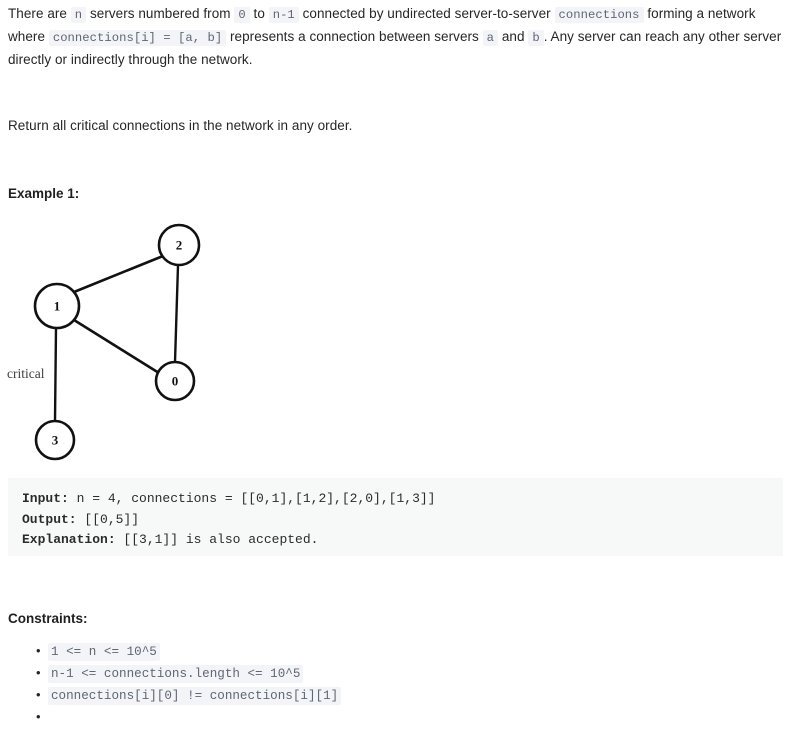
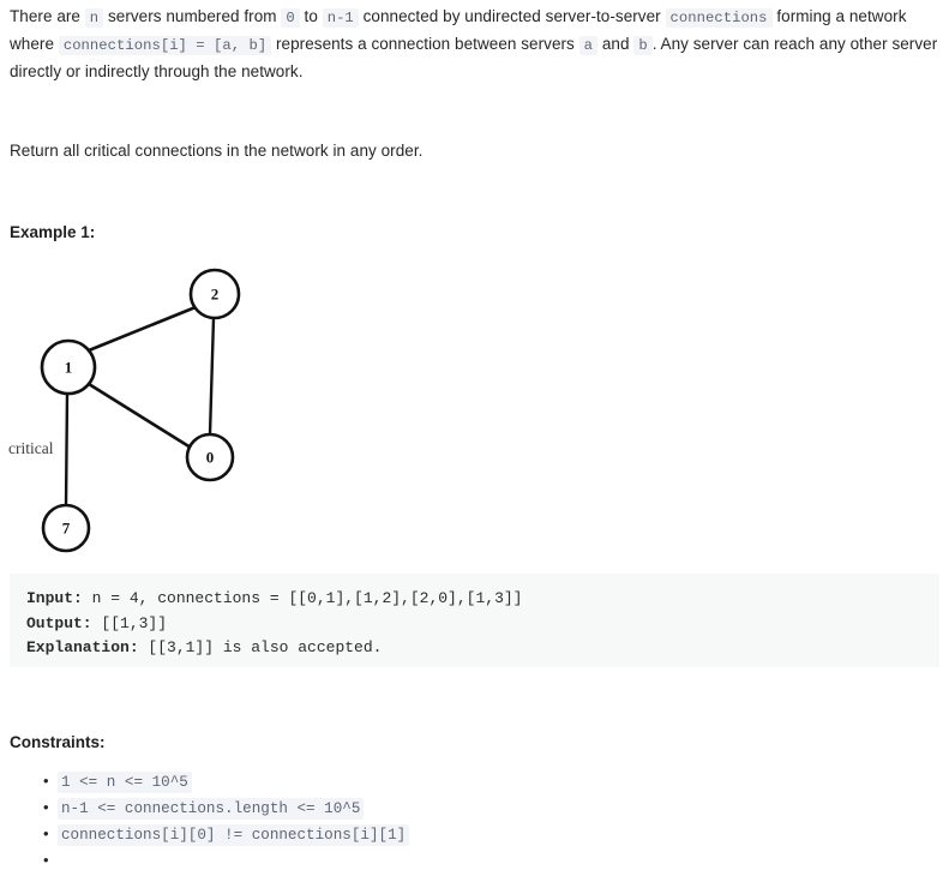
  There are n servers numbered from 0 to n-1 connected by undirected server-to-server connections forming a network where connections[i] = [a, b] represents a connection between servers a and b . Any server can reach any other server directly or indirectly through the network.
  Return all critical connections in the network in any order.
  Example 1:
  2
  1
  0
- 3
+ 7
  critical
- Input: n = 4, connections = [[0,1],[1,2],[2,0],[1,3]] Output: [[0,5]] Explanation: [[3,1]] is also accepted.
+ Input: n = 4, connections = [[0,1],[1,2],[2,0],[1,3]] Output: [[1,3]] Explanation: [[3,1]] is also accepted.
  Constraints:
  •
  1 <= n <= 10^5
  •
  n-1 <= connections.length <= 10^5
  •
  connections[i][0] != connections[i][1]
  •
